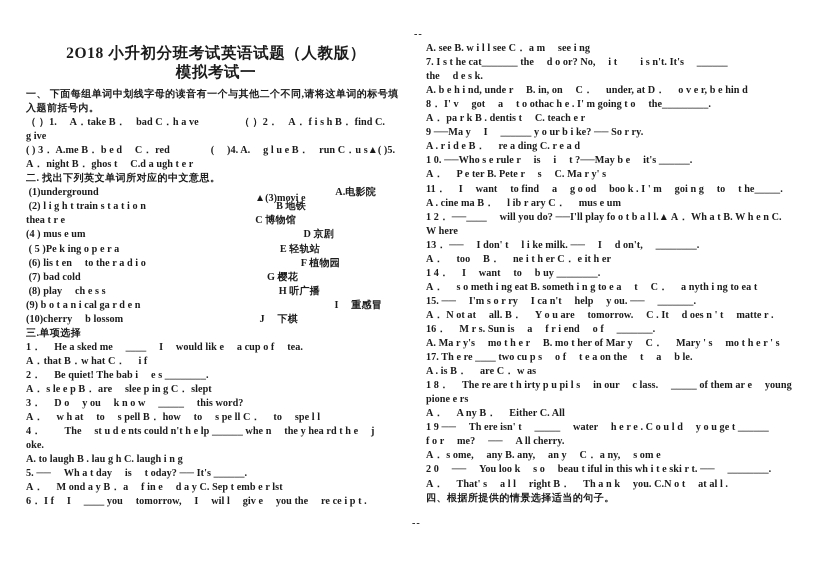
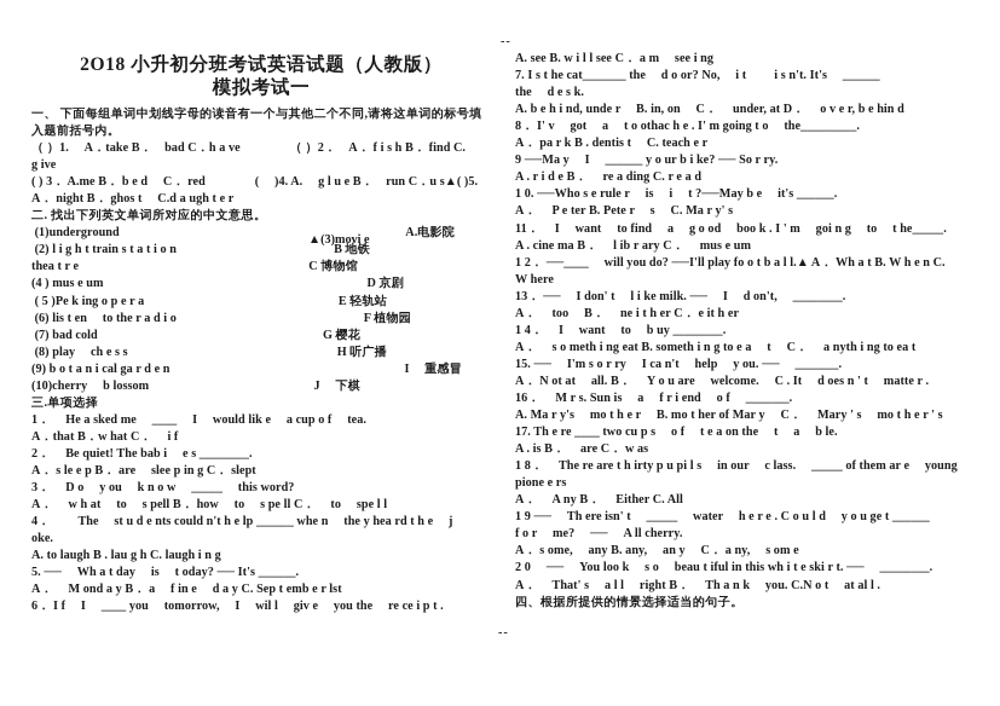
  2O18 小升初分班考试英语试题（人教版）
  模拟考试一
  一、 下面每组单词中划线字母的读音有一个与其他二个不同,请将这单词的标号填
  入题前括号内。
  （ ）1. A．take B． bad C．h a ve （ ）2． A． f i s h B． find C.
  g ive
  ( ) 3． A.me B． b e d C． red ( )4. A. g l u e B． run C．u s▲( )5.
  A． night B． ghos t C.d a ugh t e r
  二. 找出下列英文单词所对应的中文意思。
  (1)underground
  A.电影院
  (2) l i g h t train s t a t i o n
  B 地铁
  thea t r e
  C 博物馆
  (4 ) mus e um
  D 京剧
  ( 5 )Pe k ing o p e r a
  E 轻轨站
  (6) lis t en to the r a d i o
  F 植物园
  (7) bad cold
  G 樱花
  (8) play ch e s s
  H 听广播
  (9) b o t a n i cal ga r d e n
  I 重感冒
  (10)cherry b lossom
  J 下棋
  三.单项选择
  1． He a sked me ____ I would lik e a cup o f tea.
  A．that B．w hat C． i f
  2． Be quiet! The bab i e s ________.
  A． s le e p B． are slee p in g C． slept
  3． D o y ou k n o w _____ this word?
  A． w h at to s pell B． how to s pe ll C． to spe l l
  4． The st u d e nts could n't h e lp ______ whe n the y hea rd t h e j
  oke.
  A. to laugh B . lau g h C. laugh i n g
  5. ── Wh a t day is t oday? ── It's ______.
  A． M ond a y B． a f in e d a y C. Sep t emb e r lst
  6． I f I ____ you tomorrow, I wil l giv e you the re ce i p t .
  ▲(3)movi e
  --
  A. see B. w i l l see C． a m see i ng
  7. I s t he cat_______ the d o or? No, i t i s n't. It's ______
  the d e s k.
  A. b e h i nd, unde r B. in, on C． under, at D． o v e r, b e hin d
  8． I' v got a t o othac h e . I' m going t o the_________.
  A． pa r k B . dentis t C. teach e r
  9 ──Ma y I ______ y o ur b i ke? ── So r ry.
  A . r i d e B． re a ding C. r e a d
  1 0. ──Who s e rule r is i t ?──May b e it's ______.
  A． P e ter B. Pete r s C. Ma r y' s
  11． I want to find a g o od boo k . I ' m goi n g to t he_____.
  A . cine ma B． l ib r ary C． mus e um
  1 2． ──____ will you do? ──I'll play fo o t b a l l.▲ A． Wh a t B. W h e n C.
  W here
  13． ── I don' t l i ke milk. ── I d on't, ________.
  A． too B． ne i t h er C． e it h er
  1 4． I want to b uy ________.
  A． s o meth i ng eat B. someth i n g to e a t C． a nyth i ng to ea t
  15. ── I'm s o r ry I ca n't help y ou. ── _______.
- A． N ot at all. B． Y o u are tomorrow. C . It d oes n ' t matte r .
+ A． N ot at all. B． Y o u are welcome. C . It d oes n ' t matte r .
  16． M r s. Sun is a f r i end o f _______.
  A. Ma r y's mo t h e r B. mo t her of Mar y C． Mary ' s mo t h e r ' s
  17. Th e re ____ two cu p s o f t e a on the t a b le.
  A . is B． are C． w as
  1 8． The re are t h irty p u pi l s in our c lass. _____ of them ar e young
  pione e rs
  A． A ny B． Either C. All
  1 9 ── Th ere isn' t _____ water h e r e . C o u l d y o u ge t ______
  f o r me? ── A ll cherry.
  A． s ome, any B. any, an y C． a ny, s om e
  2 0 ── You loo k s o beau t iful in this wh i t e ski r t. ── ________.
  A． That' s a l l right B． Th a n k you. C.N o t at al l .
  四、根据所提供的情景选择适当的句子。
  --
